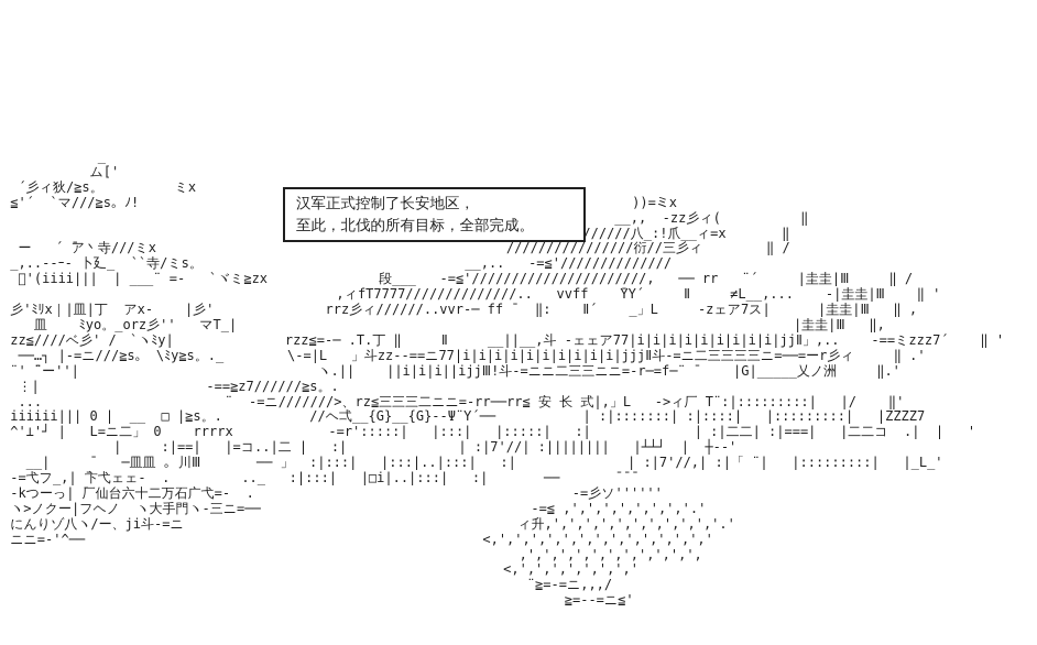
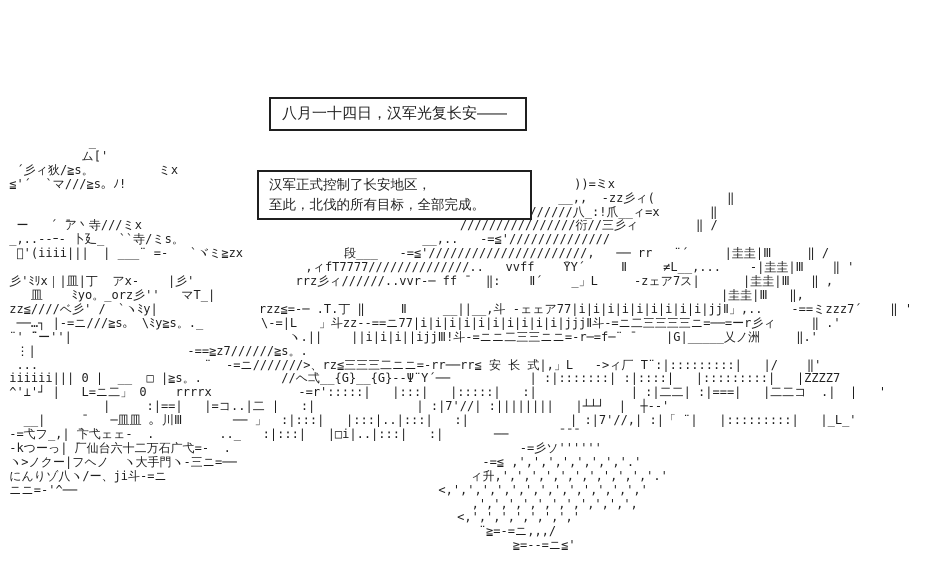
  _
  ム['
  ´彡ィ狄/≧s。 ミx
  ≦'´ `マ///≧s。ﾉ! ))=ミx
  __,, -zz彡ィ( ‖
  //////八_:!爪__ィ=x ‖
  ー ´ ̄ア丶寺///ミx ////////////////衍//三彡ィ ‖ /
  _,..--ｰ- 卜廴_ ``寺/ミs。 __,.. -=≦'//////////////
  ﾞ'(iiii||| | ___¨ =- `ヾミ≧zx 段___ -=≦'//////////////////////, ── rr ¨´ |圭圭|Ⅲ ‖ /
  ,ィfT7777//////////////.. vvff ̄YY´ Ⅱ ≠L__,... -|圭圭|Ⅲ ‖ '
  彡'ﾐﾘx｜|皿|丁 アx- |彡' rrz彡ィ//////..vvr-─ ff ̄ ‖: Ⅱ´ _」L -zェア7ス| |圭圭|Ⅲ ‖ ,
  皿 ﾐyo。_orz彡'' マT_| |圭圭|Ⅲ ‖,
  zz≦////ベ彡' /ゞ`ヽﾐy| rzz≦=-─ .T.丁 ‖ Ⅱ __||__,斗 -ェェア77|i|i|i|i|i|i|i|i|i|jjⅡ」,.. -==ミzzz7´ ‖ '
  ──…┐ |-=ニ///≧s。 \ﾐy≧s。._ \-=|L 」斗zz--==ニ77|i|i|i|i|i|i|i|i|i|i|jjjⅡ斗-=ニ二三三三三ニ=──=ーr彡ィ ‖ .'
  ¨' ̄¨ー''| ヽ.|| ||i|i|i||ijjⅢ!斗-=ニニ二三三ニニ=-r─=f─¨ ̄ |G|_____乂ノ洲 ‖.'
  ⋮| -==≧z7//////≧s。.
  ... ¨ -=ニ///////>、rz≦三三三二ニニ=-rr──rr≦ 安 长 式|,」L ->ィ厂 T¨:|:::::::::| |/ ‖'
  iiiiii||| 0 | __ □ |≧s。. //ヘ弌__{G}__{G}--Ψ¨Y´── | :|:::::::| :|::::| |:::::::::| |ZZZZ7
  ^'⊥'┘ | L=ニ二」 0 rrrrx -=r':::::| |:::| |:::::| :| | :|二二| :|===| |二二コ .| | '
  | :|==| |=コ..|二 | :| | :|7'//| :|||||||| |┴┴┘ | ┼--'
  __| ̄ ─皿皿 ｡ 川Ⅲ ── 」 :|:::| |:::|..|:::| :| | :|7'//,| :|「 ¨| |:::::::::| |_L_'
  -=弋フ_,| ̄卞弋ェェ- . .._ :|:::| |□i|..|:::| :| ── ̄ ̄ ̄
  -kつーっ| ̄厂仙台六十二万石广弋=- . -=彡ソ''''''
  ヽ>ノクー|フヘノ ヽ大手門ヽ-三ニ=── -=≦ ,',',',',',',','.'
  にんりゾ八ヽ/ー、ji斗-=ニ ィ升,',',',',',',',',',','.'
  ニニ=-'^── <,',',',',',',',',',',',',','
  ,',',',',',',',',',',',
  <,',',',',',',','
  ¨≧=-=ニ,,,/
  ゞ≧=--=ニ≦'
+ 八月一十四日，汉军光复长安――
  汉军正式控制了长安地区，
  至此，北伐的所有目标，全部完成。
